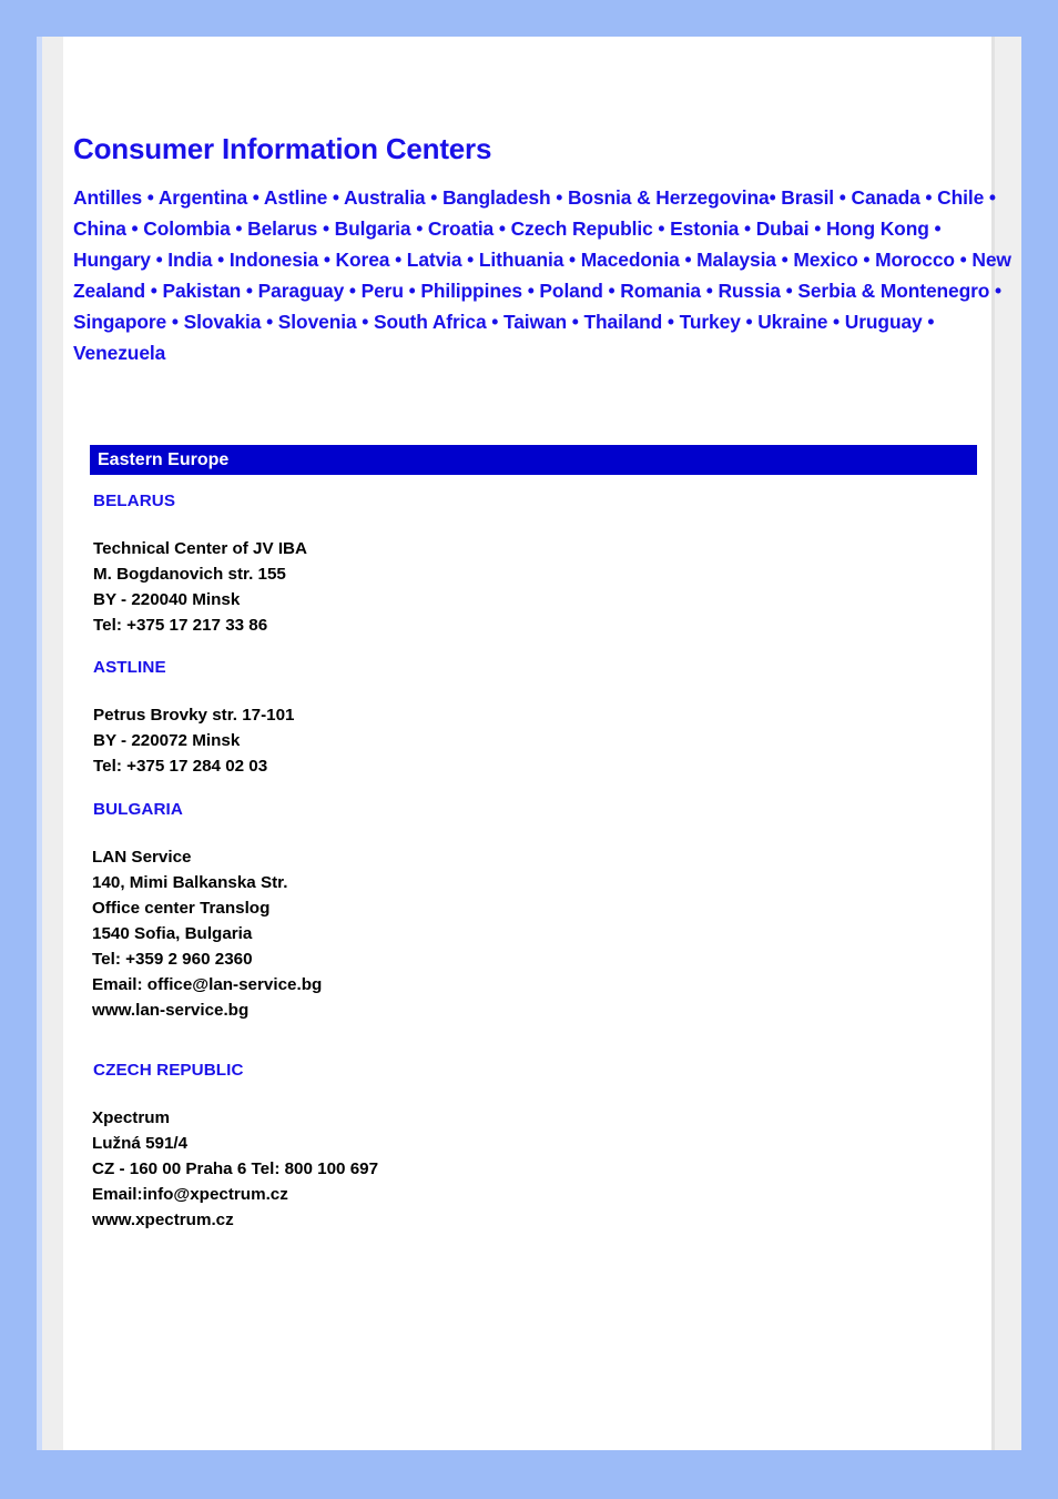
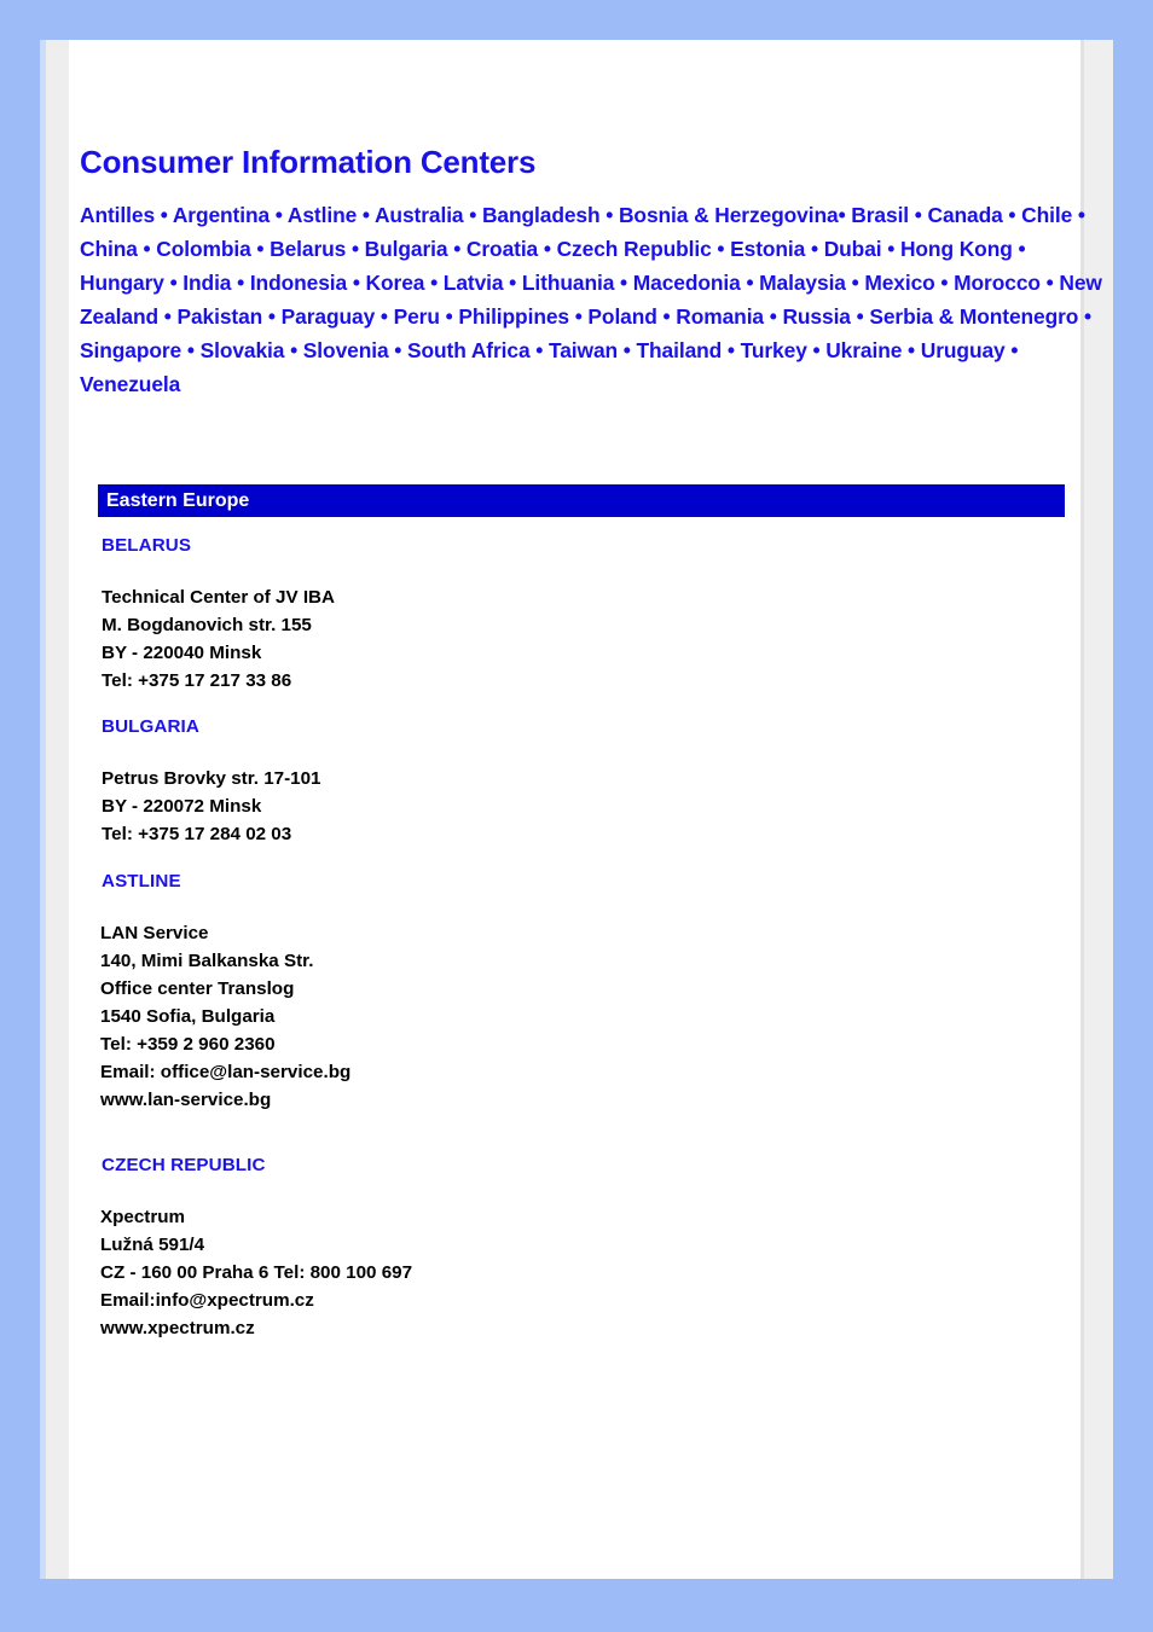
  Consumer Information Centers
  Antilles • Argentina • Astline • Australia • Bangladesh • Bosnia & Herzegovina• Brasil • Canada • Chile • China • Colombia • Belarus • Bulgaria • Croatia • Czech Republic • Estonia • Dubai • Hong Kong • Hungary • India • Indonesia • Korea • Latvia • Lithuania • Macedonia • Malaysia • Mexico • Morocco • New Zealand • Pakistan • Paraguay • Peru • Philippines • Poland • Romania • Russia • Serbia & Montenegro • Singapore • Slovakia • Slovenia • South Africa • Taiwan • Thailand • Turkey • Ukraine • Uruguay • Venezuela
  Eastern Europe
  BELARUS
  Technical Center of JV IBA
  M. Bogdanovich str. 155
  BY - 220040 Minsk
  Tel: +375 17 217 33 86
- ASTLINE
+ BULGARIA
  Petrus Brovky str. 17-101
  BY - 220072 Minsk
  Tel: +375 17 284 02 03
- BULGARIA
+ ASTLINE
  LAN Service
  140, Mimi Balkanska Str.
  Office center Translog
  1540 Sofia, Bulgaria
  Tel: +359 2 960 2360
  Email: office@lan-service.bg
  www.lan-service.bg
  CZECH REPUBLIC
  Xpectrum
  Lužná 591/4
  CZ - 160 00 Praha 6 Tel: 800 100 697
  Email:info@xpectrum.cz
  www.xpectrum.cz
